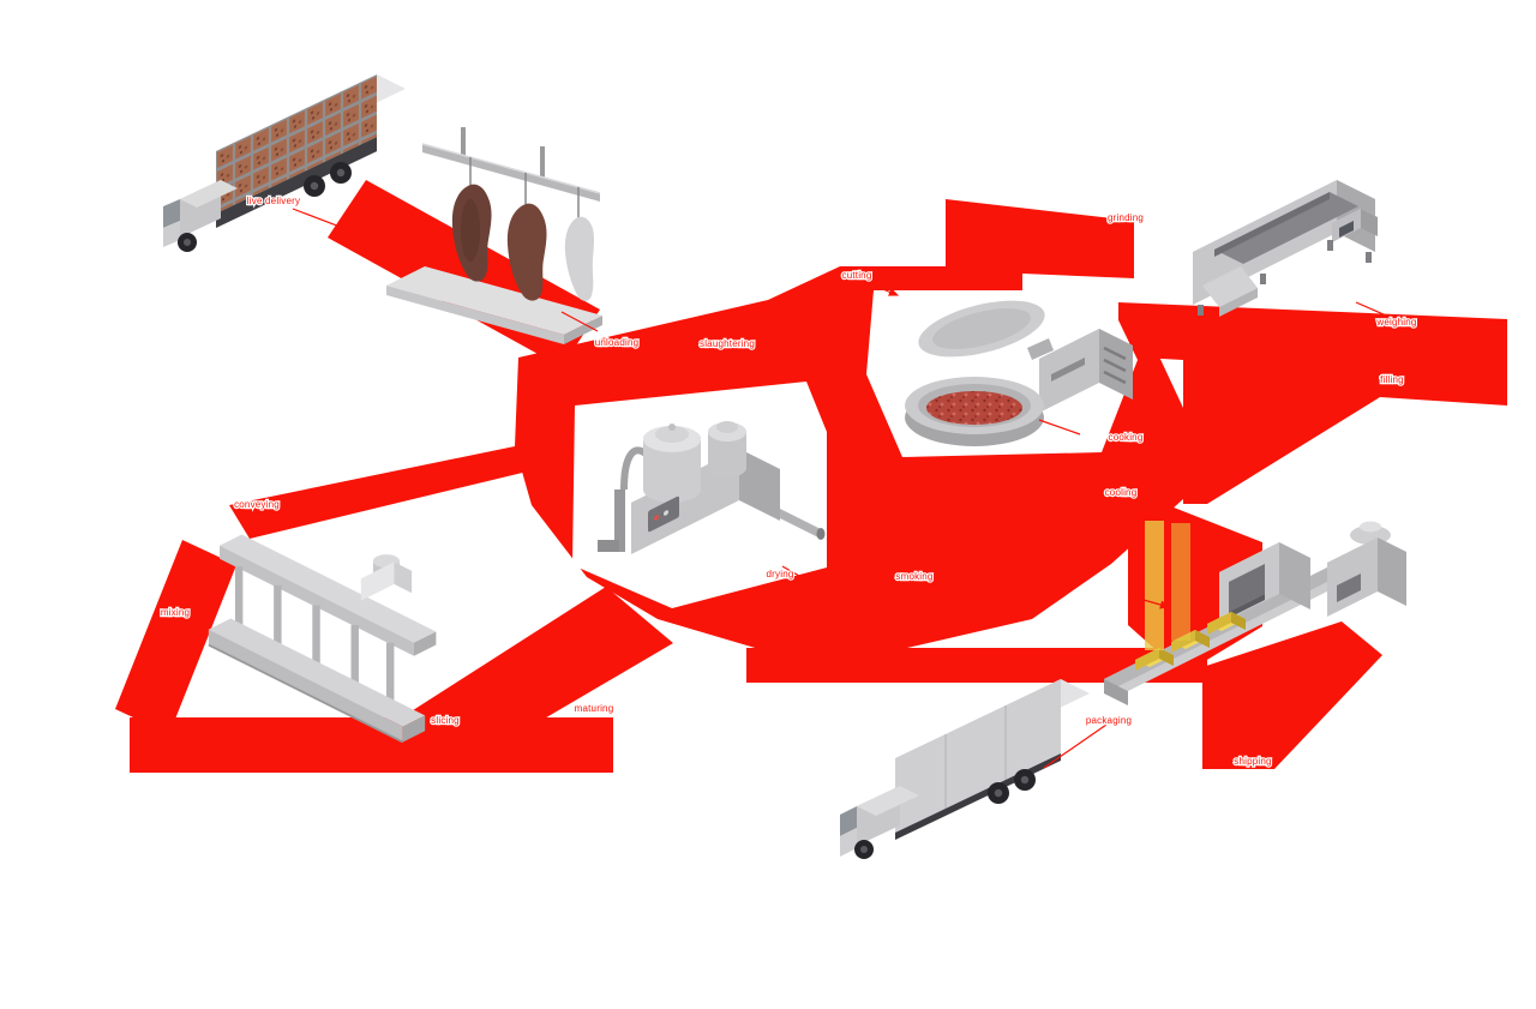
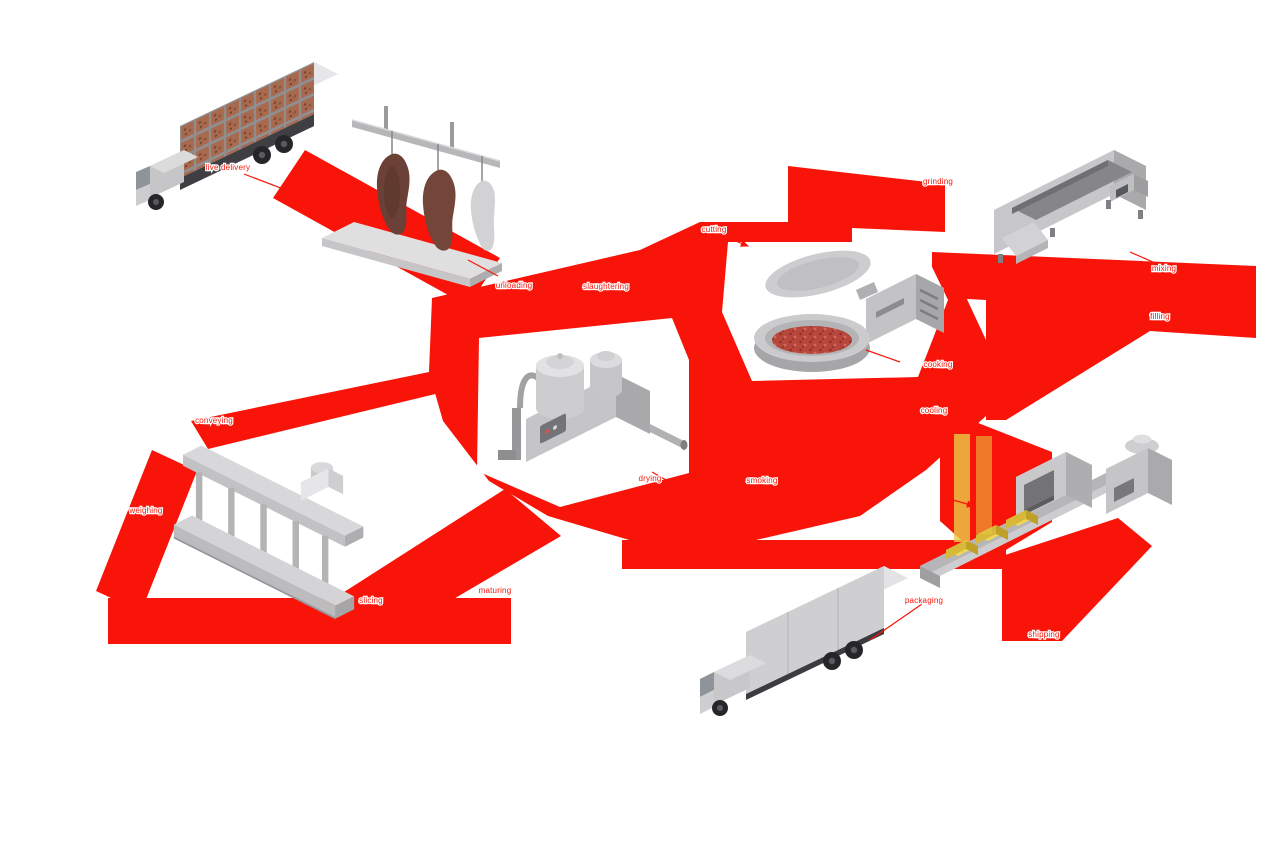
  live delivery
  unloading
  slaughtering
  cutting
  grinding
- weighing
+ mixing
  filling
  cooking
  cooling
  smoking
  drying
  maturing
  slicing
- mixing
+ weighing
  conveying
  packaging
  shipping
